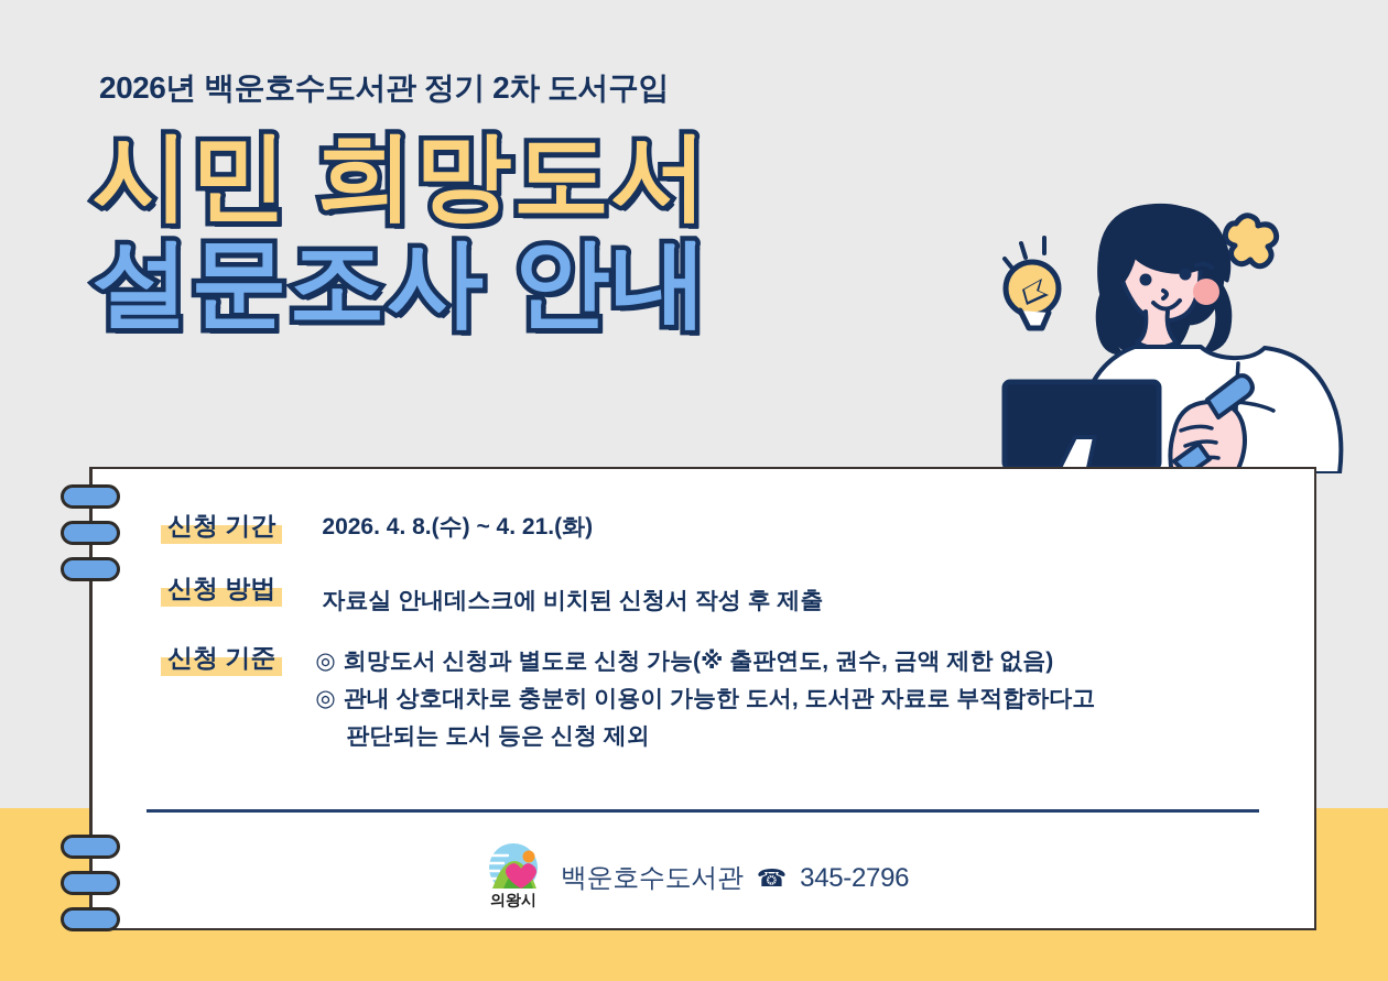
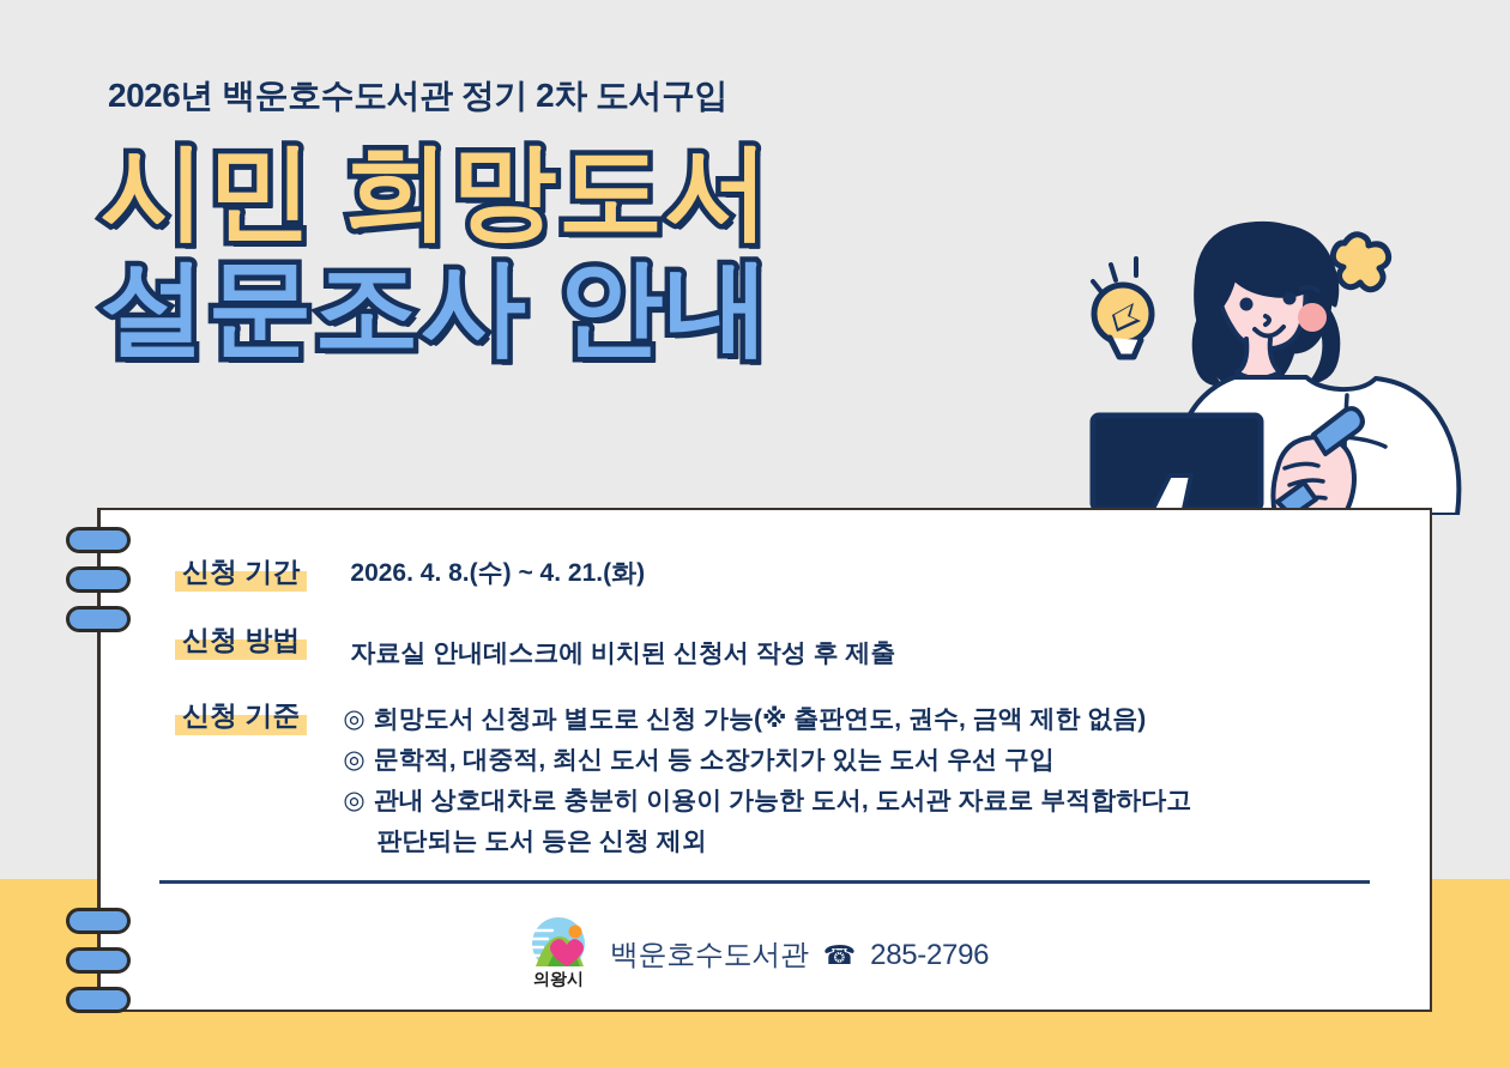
  2026년 백운호수도서관 정기 2차 도서구입
  시민 희망도서
  설문조사 안내
  신청 기간
  2026. 4. 8.(수) ~ 4. 21.(화)
  신청 방법
  자료실 안내데스크에 비치된 신청서 작성 후 제출
  신청 기준
  ◎ 희망도서 신청과 별도로 신청 가능(※ 출판연도, 권수, 금액 제한 없음)
+ ◎ 문학적, 대중적, 최신 도서 등 소장가치가 있는 도서 우선 구입
  ◎ 관내 상호대차로 충분히 이용이 가능한 도서, 도서관 자료로 부적합하다고
  판단되는 도서 등은 신청 제외
  의왕시
  백운호수도서관
  ☎
- 345-2796
+ 285-2796
